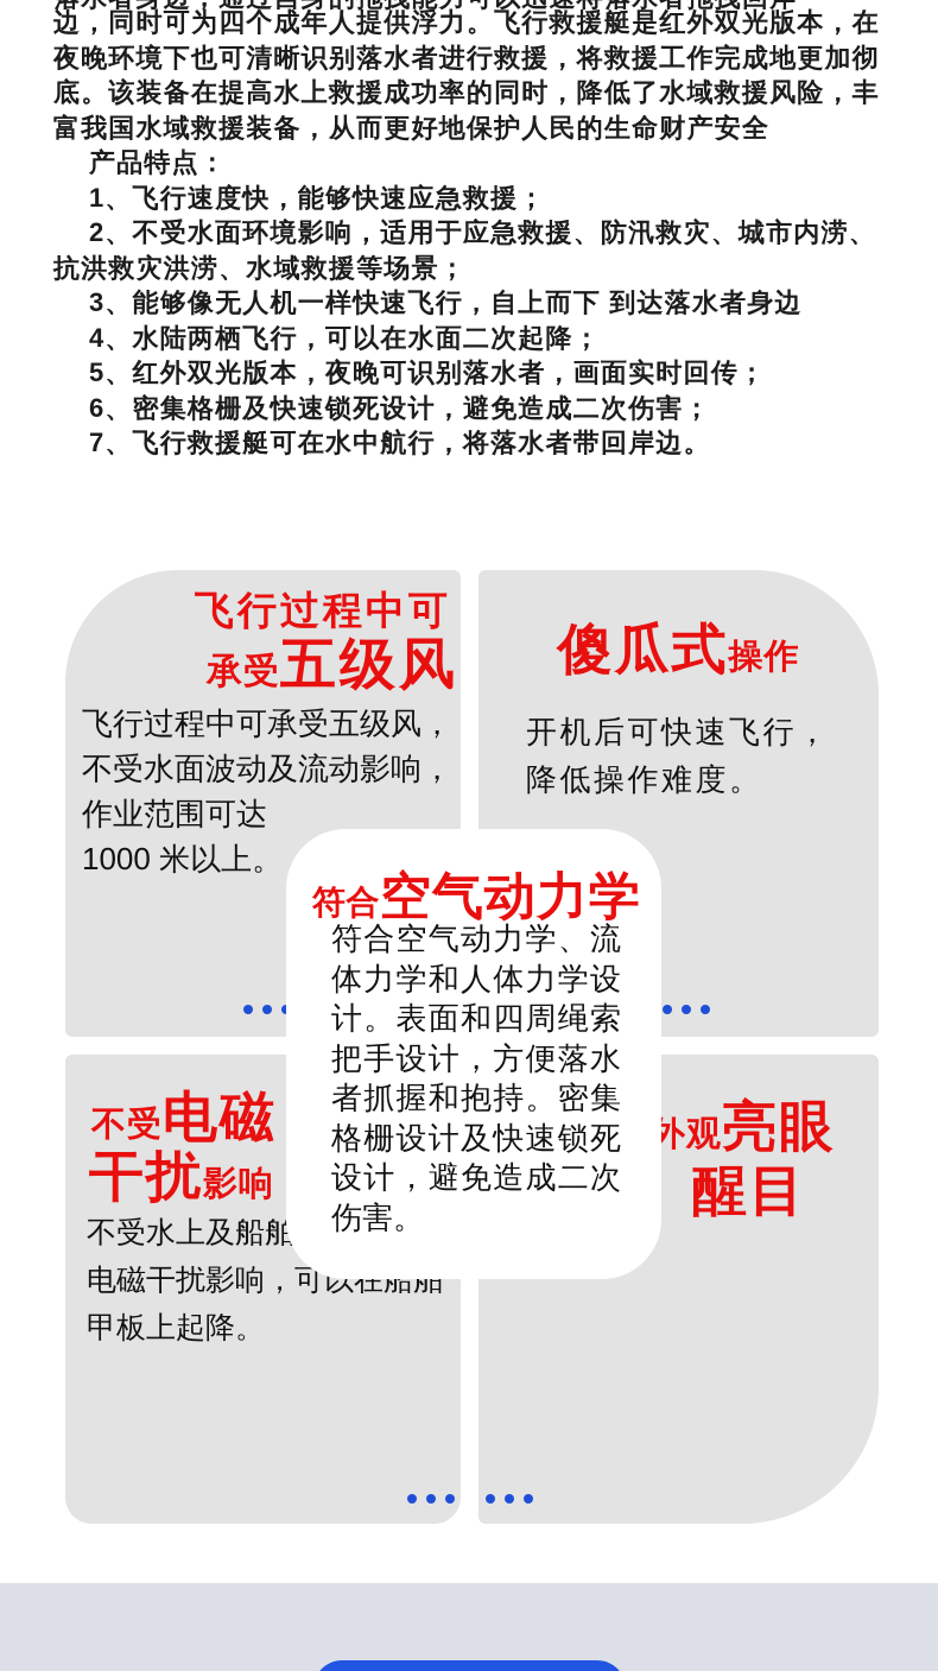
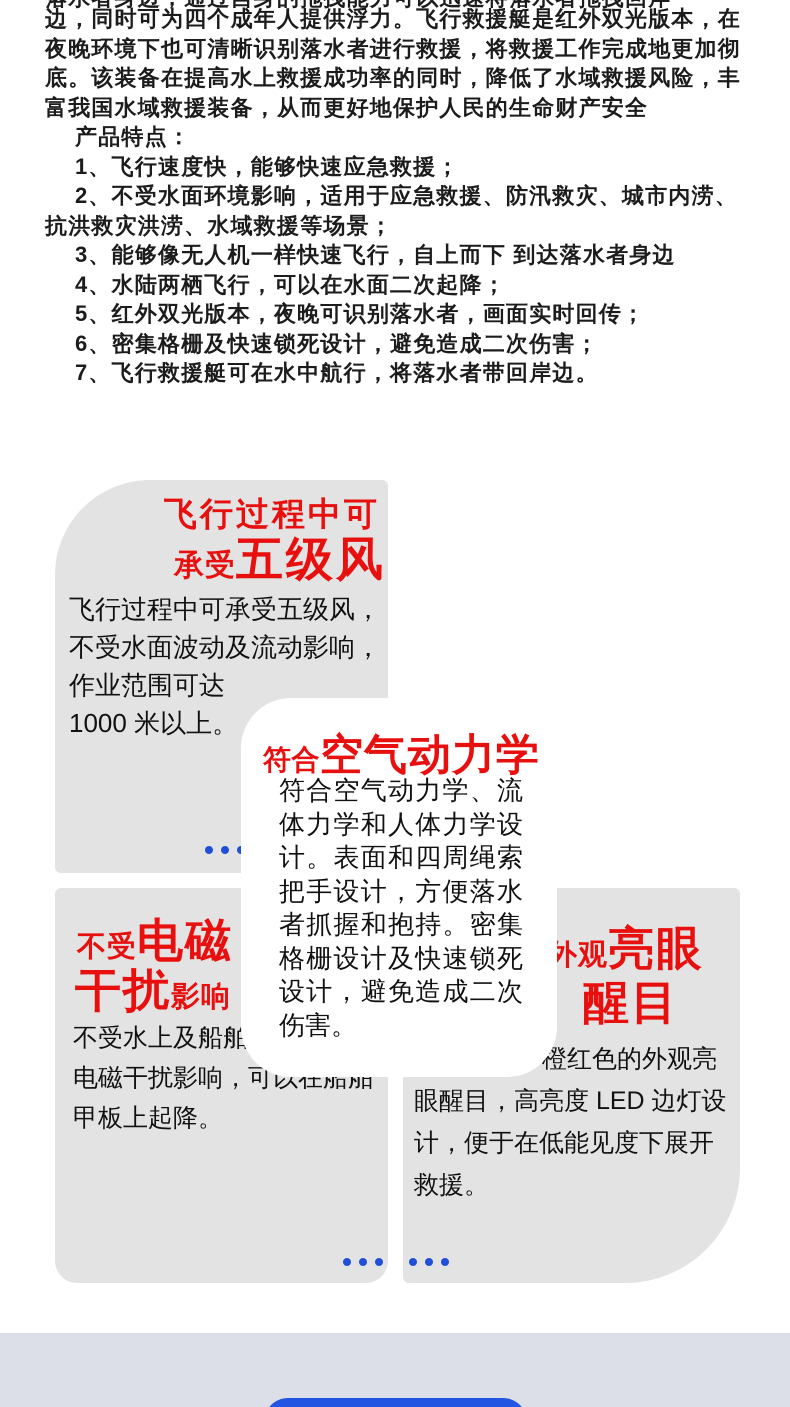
  边，同时可为四个成年人提供浮力。飞行救援艇是红外双光版本，在
  夜晚环境下也可清晰识别落水者进行救援，将救援工作完成地更加彻
  底。该装备在提高水上救援成功率的同时，降低了水域救援风险，丰
  富我国水域救援装备，从而更好地保护人民的生命财产安全
  产品特点：
  1、飞行速度快，能够快速应急救援；
  2、不受水面环境影响，适用于应急救援、防汛救灾、城市内涝、
  抗洪救灾洪涝、水域救援等场景；
  3、能够像无人机一样快速飞行，自上而下 到达落水者身边
  4、水陆两栖飞行，可以在水面二次起降；
  5、红外双光版本，夜晚可识别落水者，画面实时回传；
  6、密集格栅及快速锁死设计，避免造成二次伤害；
  7、飞行救援艇可在水中航行，将落水者带回岸边。
  飞行过程中可
  承受
  五级风
  飞行过程中可承受五级风，
  不受水面波动及流动影响，
  作业范围可达
  1000 米以上。
- 傻瓜式操作
- 开机后可快速飞行，
- 降低操作难度。
  不受
  电磁
  干扰
  影响
  不受水上及船舶
  电磁干扰影响，可以在船舶
  甲板上起降。
  外观
  亮眼
  醒目
+ 橙红色的外观亮
+ 眼醒目，高亮度 LED 边灯设
+ 计，便于在低能见度下展开
+ 救援。
  符合
  空气动力学
  符合空气动力学、流
  体力学和人体力学设
  计。表面和四周绳索
  把手设计，方便落水
  者抓握和抱持。密集
  格栅设计及快速锁死
  设计，避免造成二次
  伤害。
